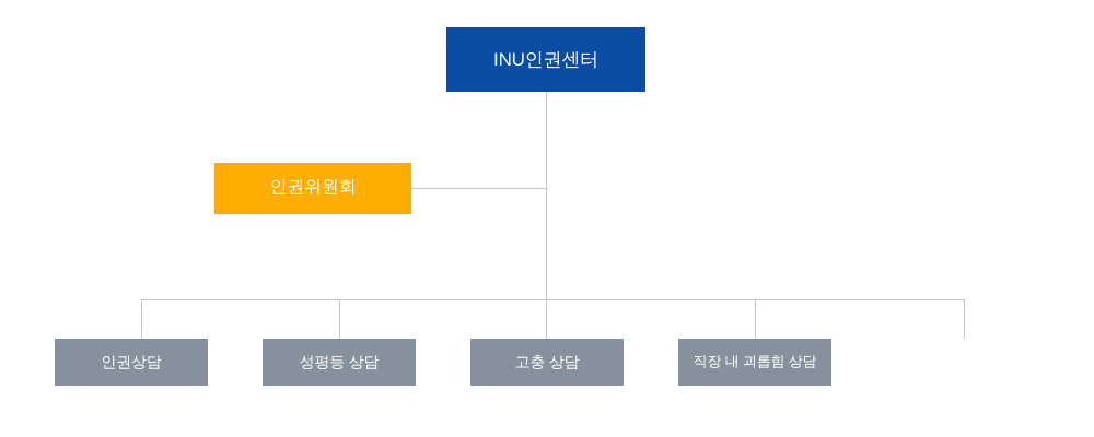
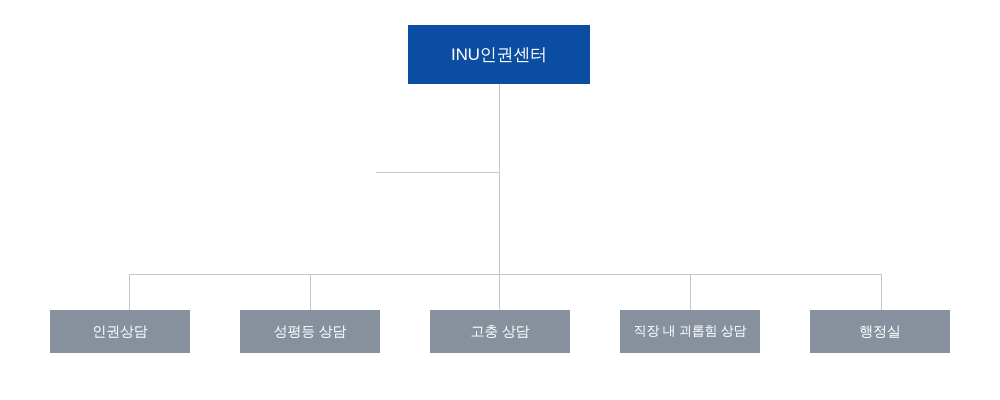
  INU인권센터
- 인권위원회
  인권상담
  성평등 상담
  고충 상담
  직장 내 괴롭힘 상담
+ 행정실
